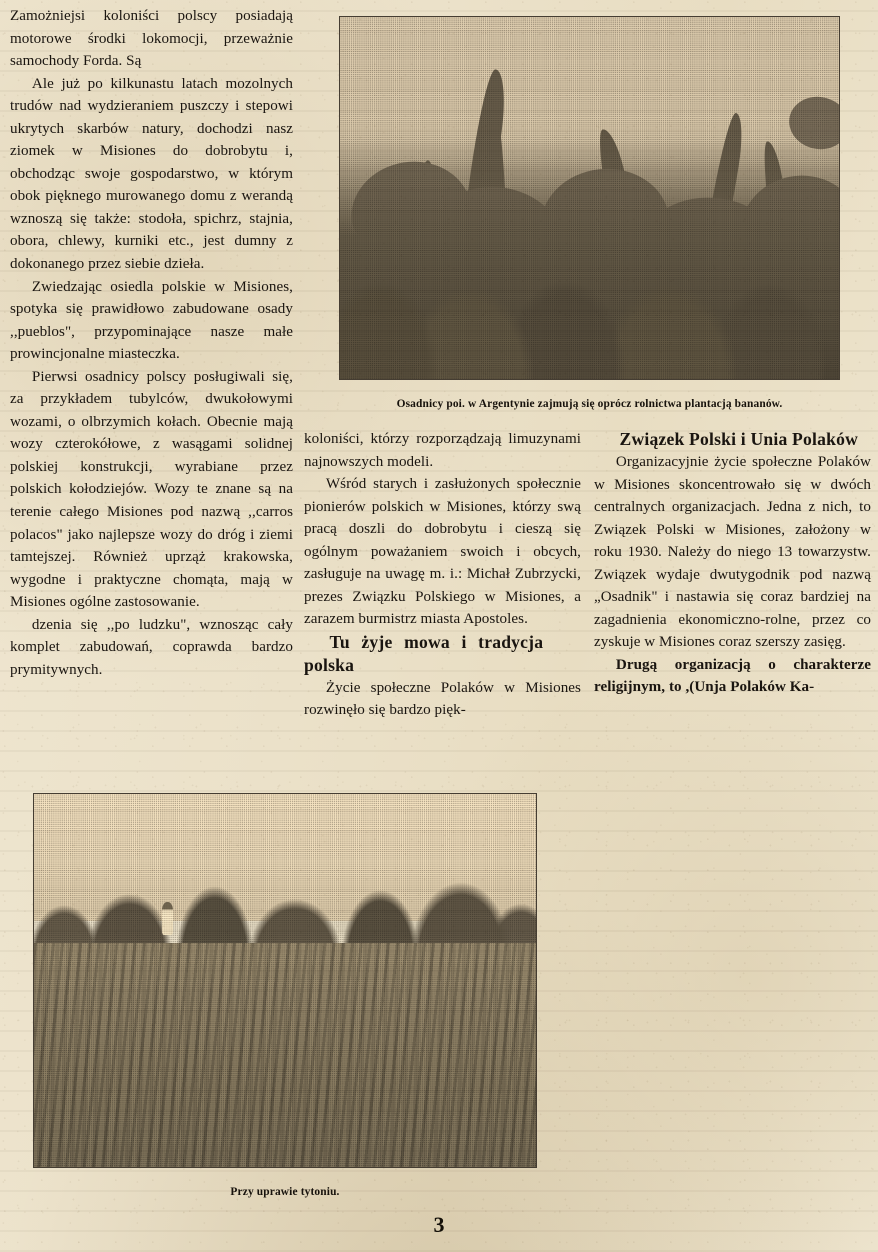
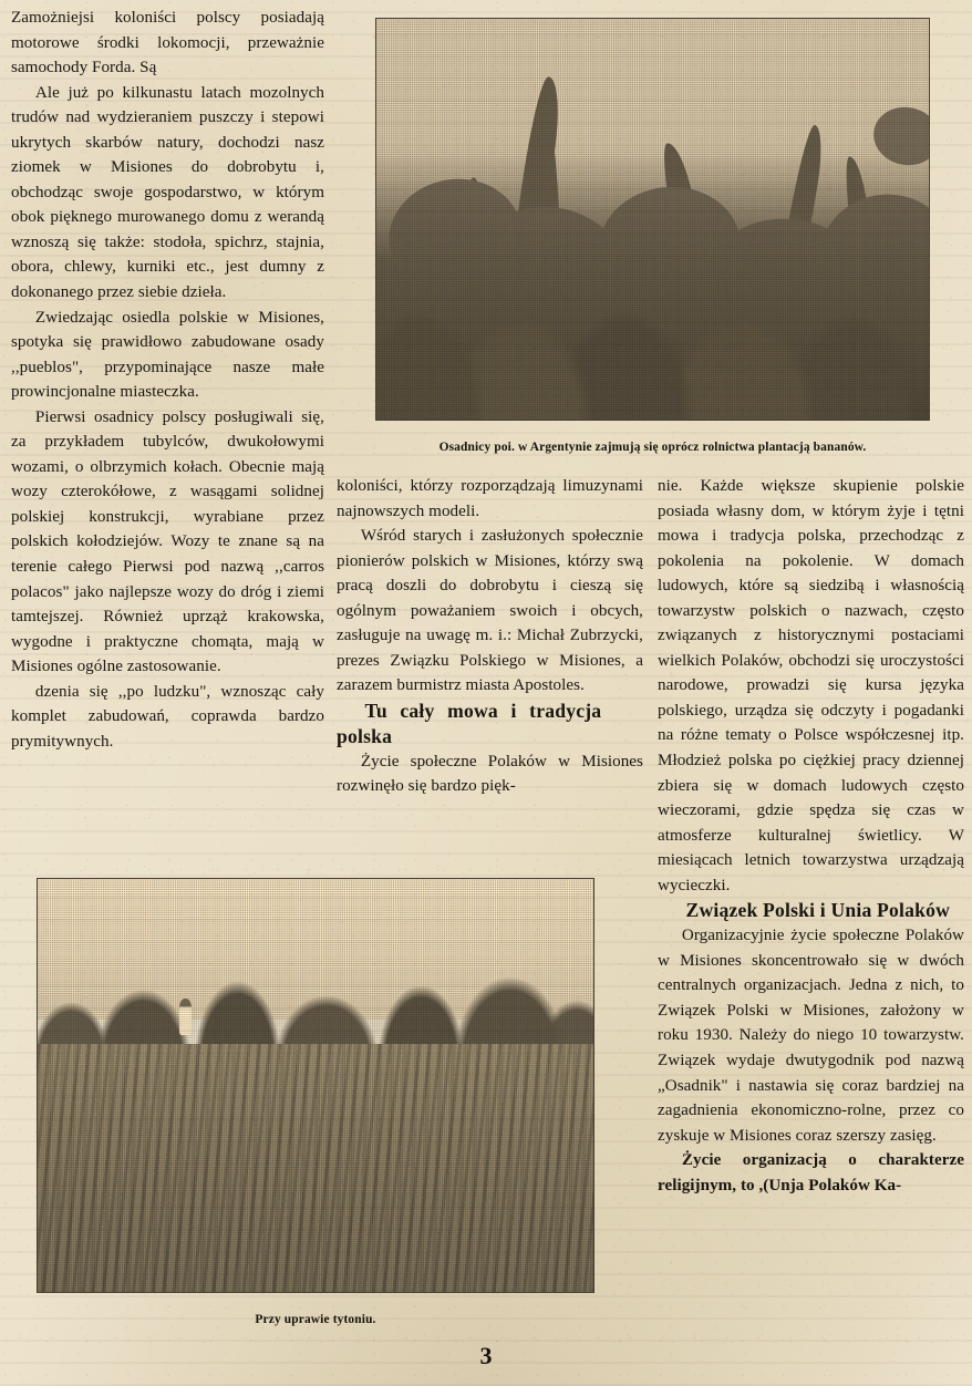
  Osadnicy poi. w Argentynie zajmują się oprócz rolnictwa plantacją bananów.
  Zamożniejsi koloniści polscy posiadają motorowe środki lokomocji, przeważnie samochody Forda. Są
  Ale już po kilkunastu latach mozolnych trudów nad wydzieraniem puszczy i stepowi ukrytych skarbów natury, dochodzi nasz ziomek w Misiones do dobrobytu i, obchodząc swoje gospodarstwo, w którym obok pięknego murowanego domu z werandą wznoszą się także: stodoła, spichrz, stajnia, obora, chlewy, kurniki etc., jest dumny z dokonanego przez siebie dzieła.
  Zwiedzając osiedla polskie w Misiones, spotyka się prawidłowo zabudowane osady ,,pueblos", przypominające nasze małe prowincjonalne miasteczka.
- Pierwsi osadnicy polscy posługiwali się, za przykładem tubylców, dwukołowymi wozami, o olbrzymich kołach. Obecnie mają wozy czterokółowe, z wasągami solidnej polskiej konstrukcji, wyrabiane przez polskich kołodziejów. Wozy te znane są na terenie całego Misiones pod nazwą ,,carros polacos" jako najlepsze wozy do dróg i ziemi tamtejszej. Również uprząż krakowska, wygodne i praktyczne chomąta, mają w Misiones ogólne zastosowanie.
+ Pierwsi osadnicy polscy posługiwali się, za przykładem tubylców, dwukołowymi wozami, o olbrzymich kołach. Obecnie mają wozy czterokółowe, z wasągami solidnej polskiej konstrukcji, wyrabiane przez polskich kołodziejów. Wozy te znane są na terenie całego Pierwsi pod nazwą ,,carros polacos" jako najlepsze wozy do dróg i ziemi tamtejszej. Również uprząż krakowska, wygodne i praktyczne chomąta, mają w Misiones ogólne zastosowanie.
  dzenia się ,,po ludzku", wznosząc cały komplet zabudowań, coprawda bardzo prymitywnych.
  koloniści, którzy rozporządzają limuzynami najnowszych modeli.
  Wśród starych i zasłużonych społecznie pionierów polskich w Misiones, którzy swą pracą doszli do dobrobytu i cieszą się ogólnym poważaniem swoich i obcych, zasługuje na uwagę m. i.: Michał Zubrzycki, prezes Związku Polskiego w Misiones, a zarazem burmistrz miasta Apostoles.
- Tu żyje mowa i tradycja polska
+ Tu cały mowa i tradycja polska
  Życie społeczne Polaków w Misiones rozwinęło się bardzo pięk-
+ nie. Każde większe skupienie polskie posiada własny dom, w którym żyje i tętni mowa i tradycja polska, przechodząc z pokolenia na pokolenie. W domach ludowych, które są siedzibą i własnością towarzystw polskich o nazwach, często związanych z historycznymi postaciami wielkich Polaków, obchodzi się uroczystości narodowe, prowadzi się kursa języka polskiego, urządza się odczyty i pogadanki na różne tematy o Polsce współczesnej itp. Młodzież polska po ciężkiej pracy dziennej zbiera się w domach ludowych często wieczorami, gdzie spędza się czas w atmosferze kulturalnej świetlicy. W miesiącach letnich towarzystwa urządzają wycieczki.
  Związek Polski i Unia Polaków
- Organizacyjnie życie społeczne Polaków w Misiones skoncentrowało się w dwóch centralnych organizacjach. Jedna z nich, to Związek Polski w Misiones, założony w roku 1930. Należy do niego 13 towarzystw. Związek wydaje dwutygodnik pod nazwą „Osadnik" i nastawia się coraz bardziej na zagadnienia ekonomiczno-rolne, przez co zyskuje w Misiones coraz szerszy zasięg.
+ Organizacyjnie życie społeczne Polaków w Misiones skoncentrowało się w dwóch centralnych organizacjach. Jedna z nich, to Związek Polski w Misiones, założony w roku 1930. Należy do niego 10 towarzystw. Związek wydaje dwutygodnik pod nazwą „Osadnik" i nastawia się coraz bardziej na zagadnienia ekonomiczno-rolne, przez co zyskuje w Misiones coraz szerszy zasięg.
- Drugą organizacją o charakterze religijnym, to ,(Unja Polaków Ka-
+ Życie organizacją o charakterze religijnym, to ,(Unja Polaków Ka-
  Przy uprawie tytoniu.
  3
